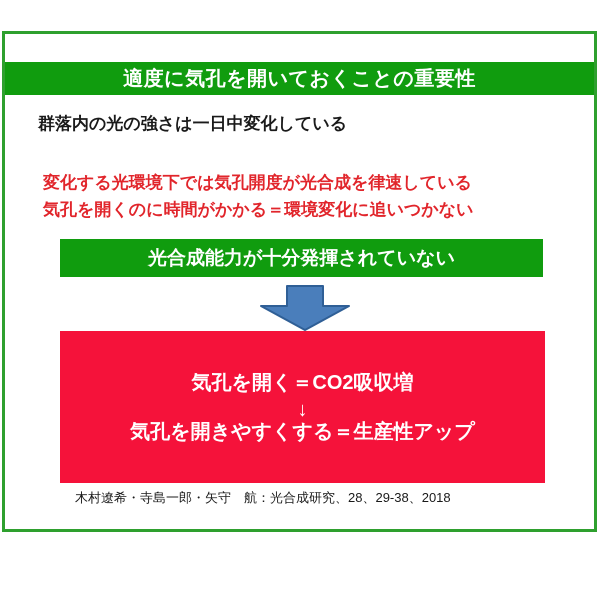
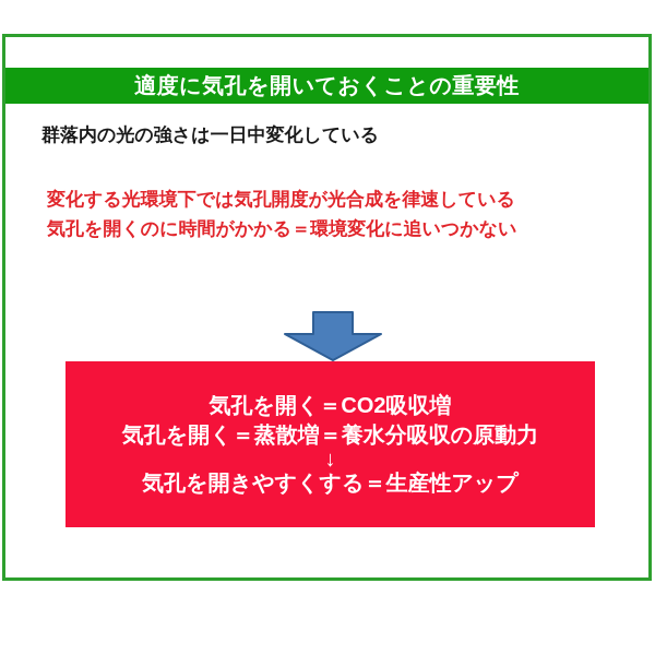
  適度に気孔を開いておくことの重要性
  群落内の光の強さは一日中変化している
  変化する光環境下では気孔開度が光合成を律速している
  気孔を開くのに時間がかかる＝環境変化に追いつかない
- 光合成能力が十分発揮されていない
  気孔を開く＝CO2吸収増
+ 気孔を開く＝蒸散増＝養水分吸収の原動力
  ↓
  気孔を開きやすくする＝生産性アップ
- 木村遼希・寺島一郎・矢守 航：光合成研究、28、29-38、2018
